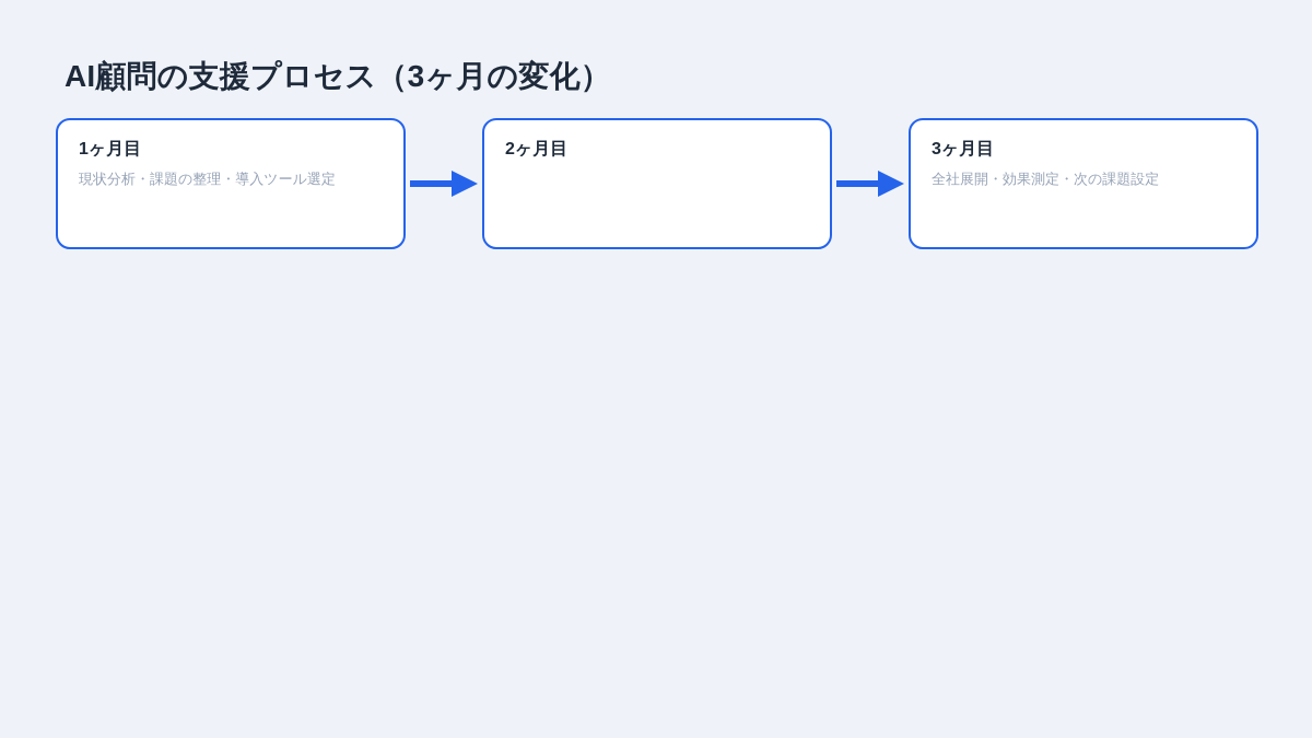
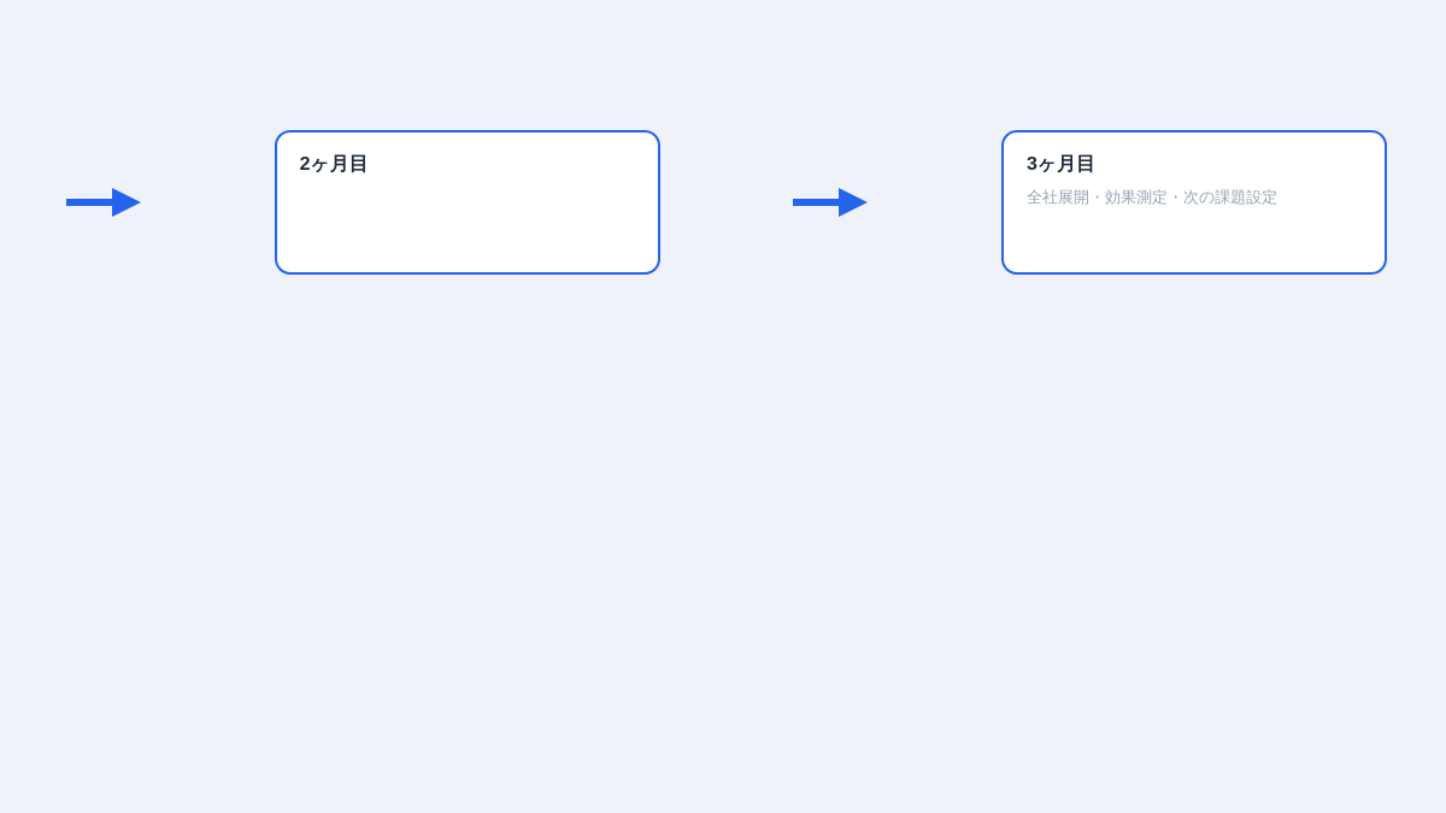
- AI顧問の支援プロセス（3ヶ月の変化）
- 1ヶ月目
- 現状分析・課題の整理・導入ツール選定
  2ヶ月目
  3ヶ月目
  全社展開・効果測定・次の課題設定
